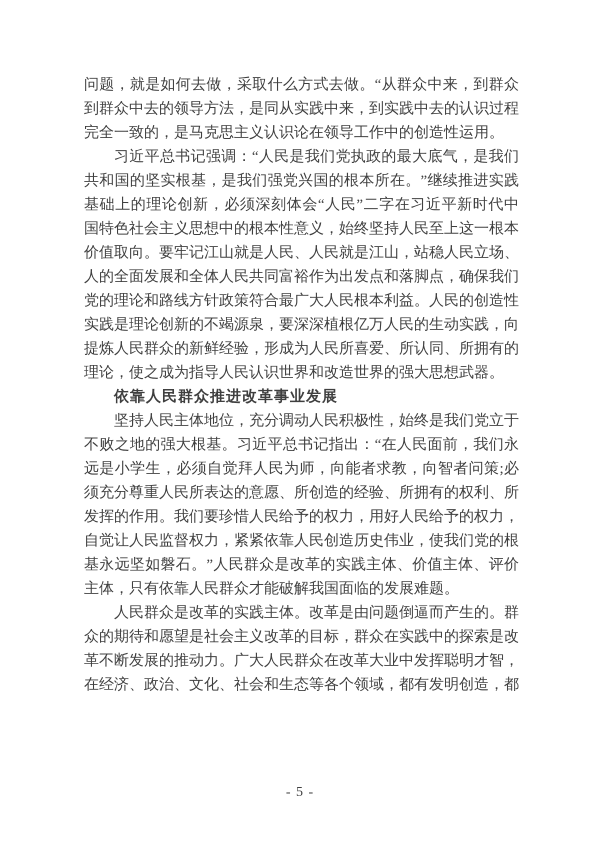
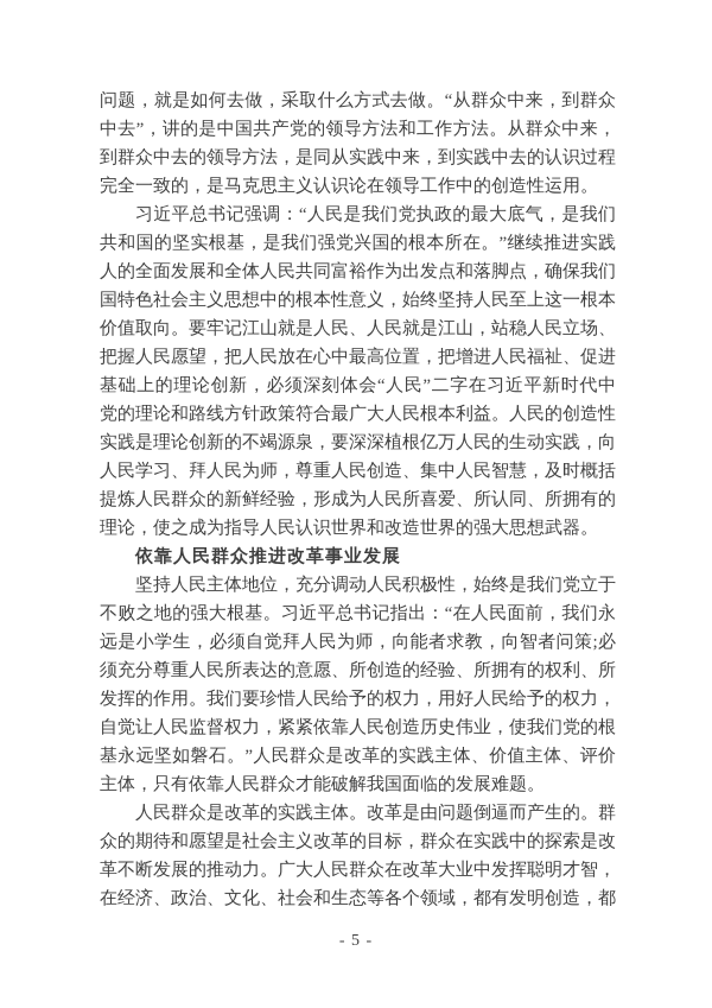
  问题，就是如何去做，采取什么方式去做。“从群众中来，到群众
+ 中去”，讲的是中国共产党的领导方法和工作方法。从群众中来，
  到群众中去的领导方法，是同从实践中来，到实践中去的认识过程
  完全一致的，是马克思主义认识论在领导工作中的创造性运用。
  习近平总书记强调：“人民是我们党执政的最大底气，是我们
  共和国的坚实根基，是我们强党兴国的根本所在。”继续推进实践
- 基础上的理论创新，必须深刻体会“人民”二字在习近平新时代中
+ 人的全面发展和全体人民共同富裕作为出发点和落脚点，确保我们
  国特色社会主义思想中的根本性意义，始终坚持人民至上这一根本
  价值取向。要牢记江山就是人民、人民就是江山，站稳人民立场、
+ 把握人民愿望，把人民放在心中最高位置，把增进人民福祉、促进
- 人的全面发展和全体人民共同富裕作为出发点和落脚点，确保我们
+ 基础上的理论创新，必须深刻体会“人民”二字在习近平新时代中
  党的理论和路线方针政策符合最广大人民根本利益。人民的创造性
  实践是理论创新的不竭源泉，要深深植根亿万人民的生动实践，向
+ 人民学习、拜人民为师，尊重人民创造、集中人民智慧，及时概括
  提炼人民群众的新鲜经验，形成为人民所喜爱、所认同、所拥有的
  理论，使之成为指导人民认识世界和改造世界的强大思想武器。
  依靠人民群众推进改革事业发展
  坚持人民主体地位，充分调动人民积极性，始终是我们党立于
  不败之地的强大根基。习近平总书记指出：“在人民面前，我们永
  远是小学生，必须自觉拜人民为师，向能者求教，向智者问策;必
  须充分尊重人民所表达的意愿、所创造的经验、所拥有的权利、所
  发挥的作用。我们要珍惜人民给予的权力，用好人民给予的权力，
  自觉让人民监督权力，紧紧依靠人民创造历史伟业，使我们党的根
  基永远坚如磐石。”人民群众是改革的实践主体、价值主体、评价
  主体，只有依靠人民群众才能破解我国面临的发展难题。
  人民群众是改革的实践主体。改革是由问题倒逼而产生的。群
  众的期待和愿望是社会主义改革的目标，群众在实践中的探索是改
  革不断发展的推动力。广大人民群众在改革大业中发挥聪明才智，
  在经济、政治、文化、社会和生态等各个领域，都有发明创造，都
  - 5 -
